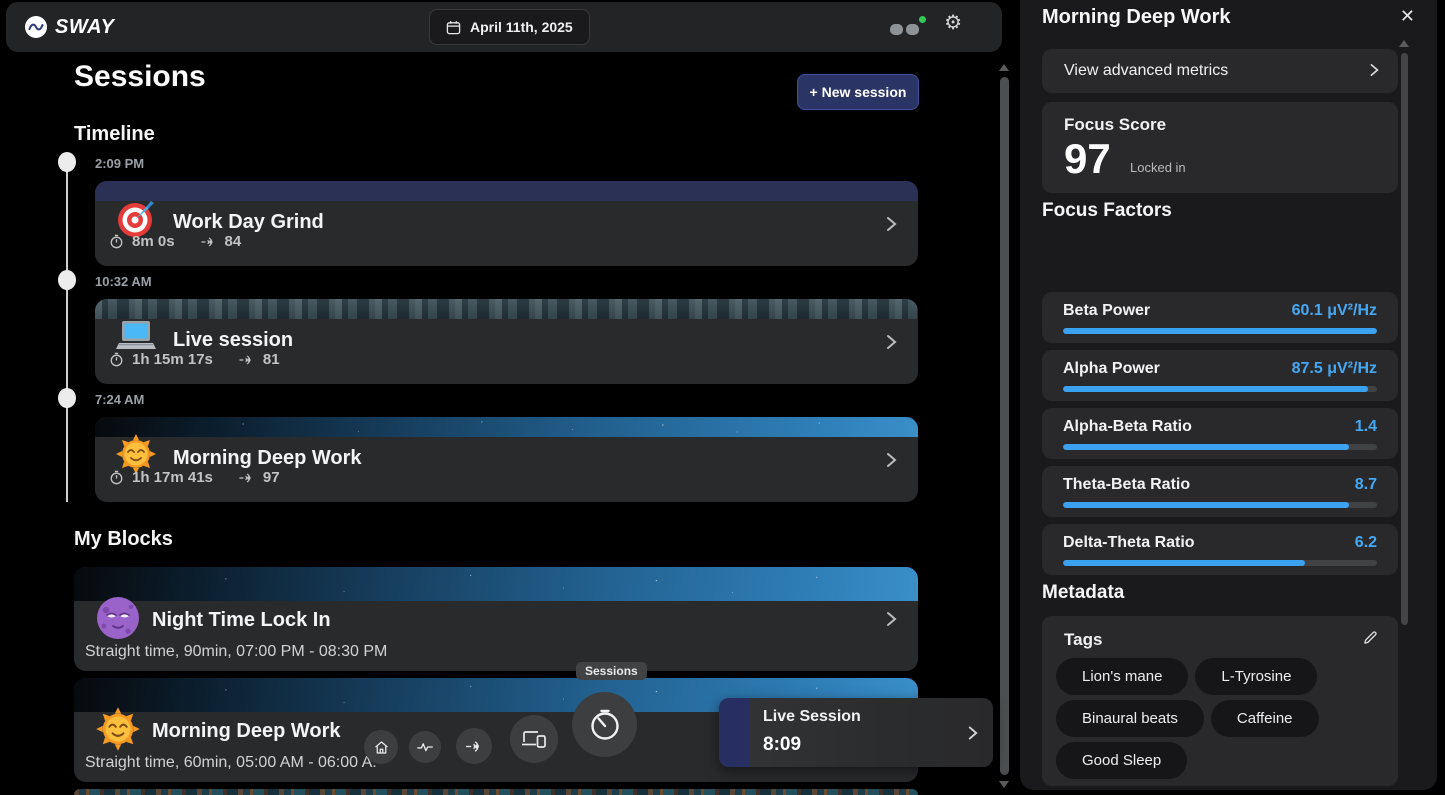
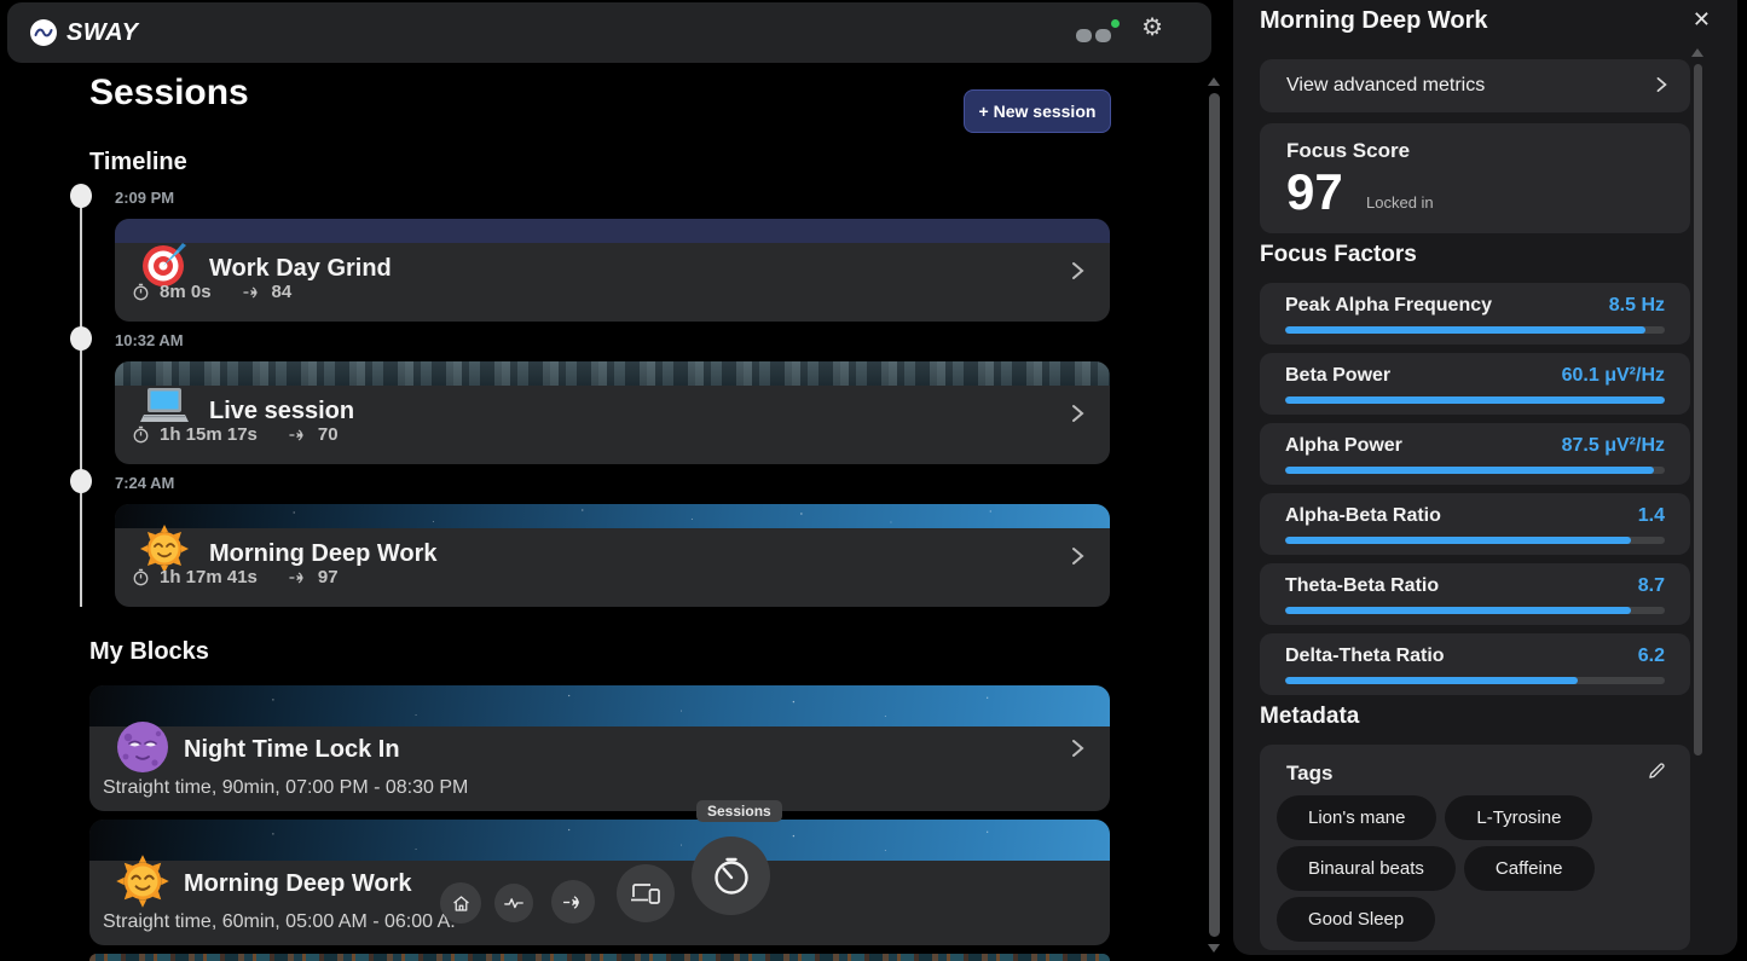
  SWAY
- April 11th, 2025
  ⚙
  Sessions
  + New session
  Timeline
  2:09 PM
  Work Day Grind
  8m 0s
  84
  10:32 AM
  Live session
  1h 15m 17s
- 81
+ 70
  7:24 AM
  Morning Deep Work
  1h 17m 41s
  97
  My Blocks
  Night Time Lock In
  Straight time, 90min, 07:00 PM - 08:30 PM
  Morning Deep Work
  Straight time, 60min, 05:00 AM - 06:00 A
  Sessions
- Live Session
- 8:09
  Morning Deep Work
  ✕
  View advanced metrics
  Focus Score
  97
  Locked in
  Focus Factors
+ Peak Alpha Frequency
+ 8.5 Hz
  Beta Power
  60.1 μV²/Hz
  Alpha Power
  87.5 μV²/Hz
  Alpha-Beta Ratio
  1.4
  Theta-Beta Ratio
  8.7
  Delta-Theta Ratio
  6.2
  Metadata
  Tags
  Lion's mane
  L-Tyrosine
  Binaural beats
  Caffeine
  Good Sleep
